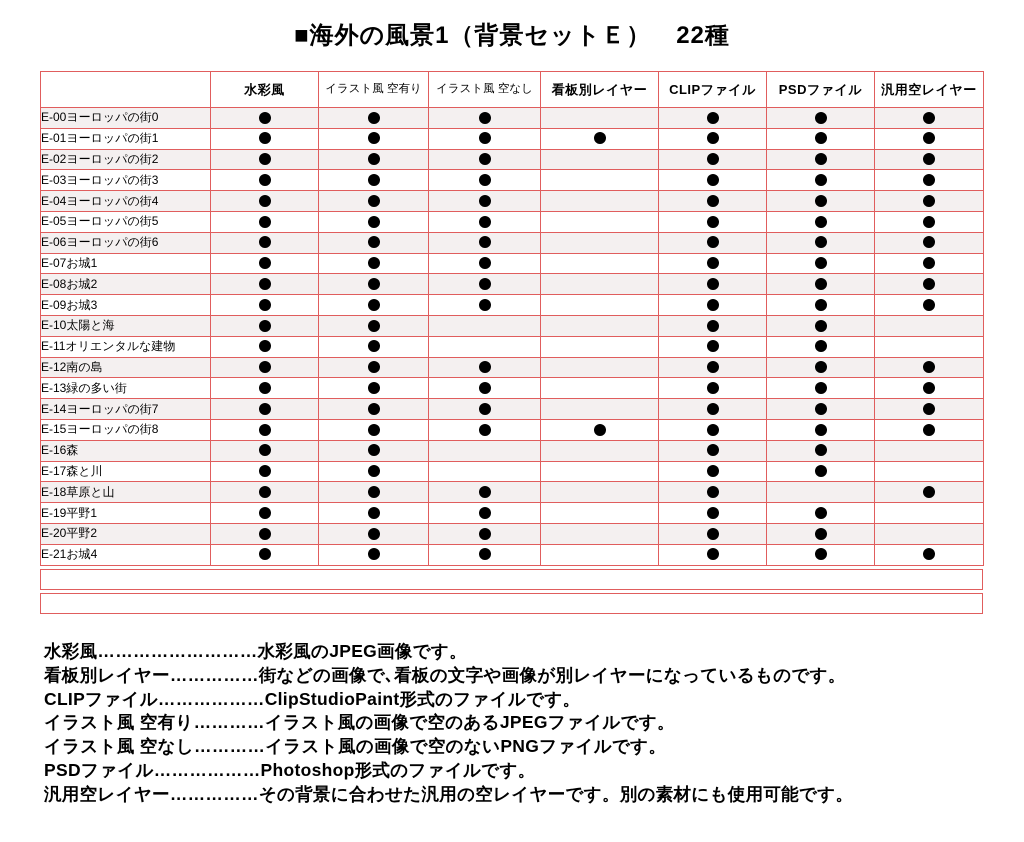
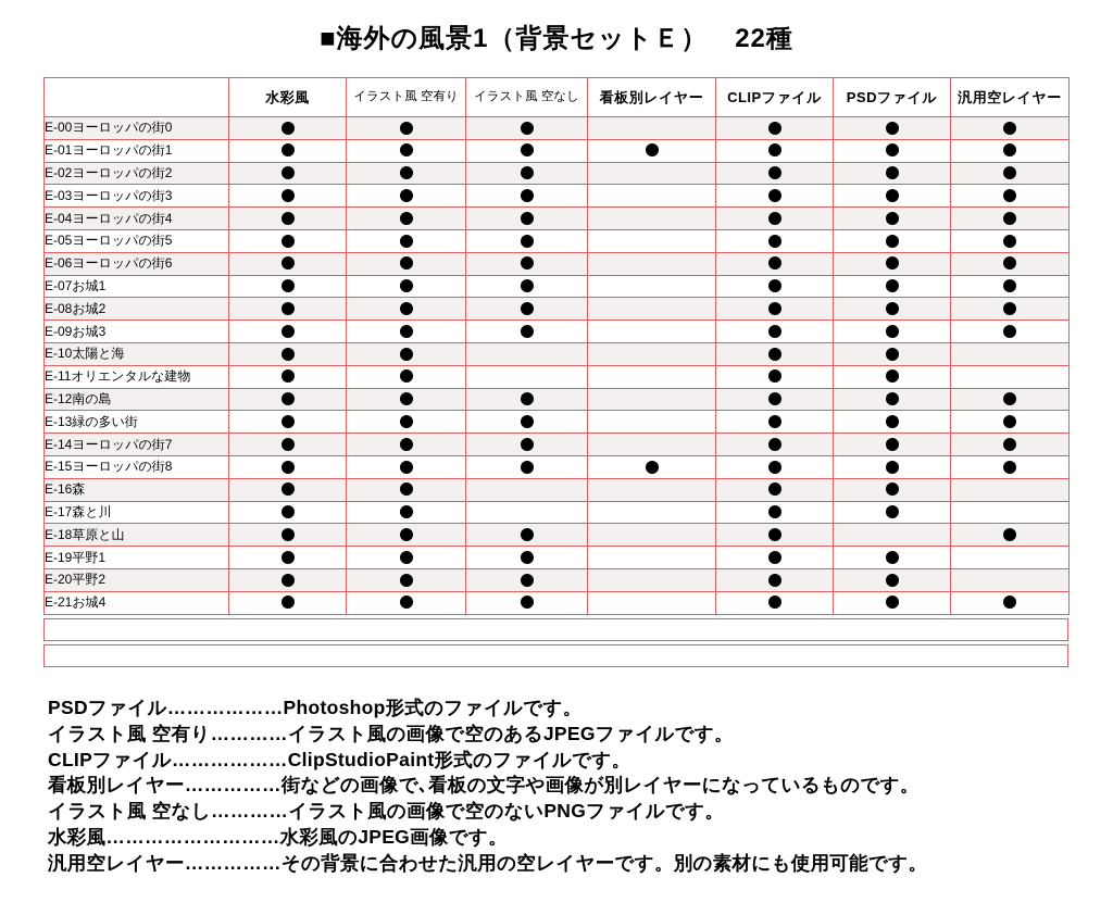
  ■海外の風景1（背景セットＥ） 22種
  	水彩風	イラスト風 空有り	イラスト風 空なし	看板別レイヤー	CLIPファイル	PSDファイル	汎用空レイヤー
  E-00ヨーロッパの街0
  E-01ヨーロッパの街1
  E-02ヨーロッパの街2
  E-03ヨーロッパの街3
  E-04ヨーロッパの街4
  E-05ヨーロッパの街5
  E-06ヨーロッパの街6
  E-07お城1
  E-08お城2
  E-09お城3
  E-10太陽と海
  E-11オリエンタルな建物
  E-12南の島
  E-13緑の多い街
  E-14ヨーロッパの街7
  E-15ヨーロッパの街8
  E-16森
  E-17森と川
  E-18草原と山
  E-19平野1
  E-20平野2
  E-21お城4
- 水彩風………………………水彩風のJPEG画像です。
+ PSDファイル………………Photoshop形式のファイルです。
- 看板別レイヤー……………街などの画像で､看板の文字や画像が別レイヤーになっているものです。
+ イラスト風 空有り…………イラスト風の画像で空のあるJPEGファイルです。
  CLIPファイル………………ClipStudioPaint形式のファイルです。
- イラスト風 空有り…………イラスト風の画像で空のあるJPEGファイルです。
+ 看板別レイヤー……………街などの画像で､看板の文字や画像が別レイヤーになっているものです。
  イラスト風 空なし…………イラスト風の画像で空のないPNGファイルです。
- PSDファイル………………Photoshop形式のファイルです。
+ 水彩風………………………水彩風のJPEG画像です。
  汎用空レイヤー……………その背景に合わせた汎用の空レイヤーです。別の素材にも使用可能です。
